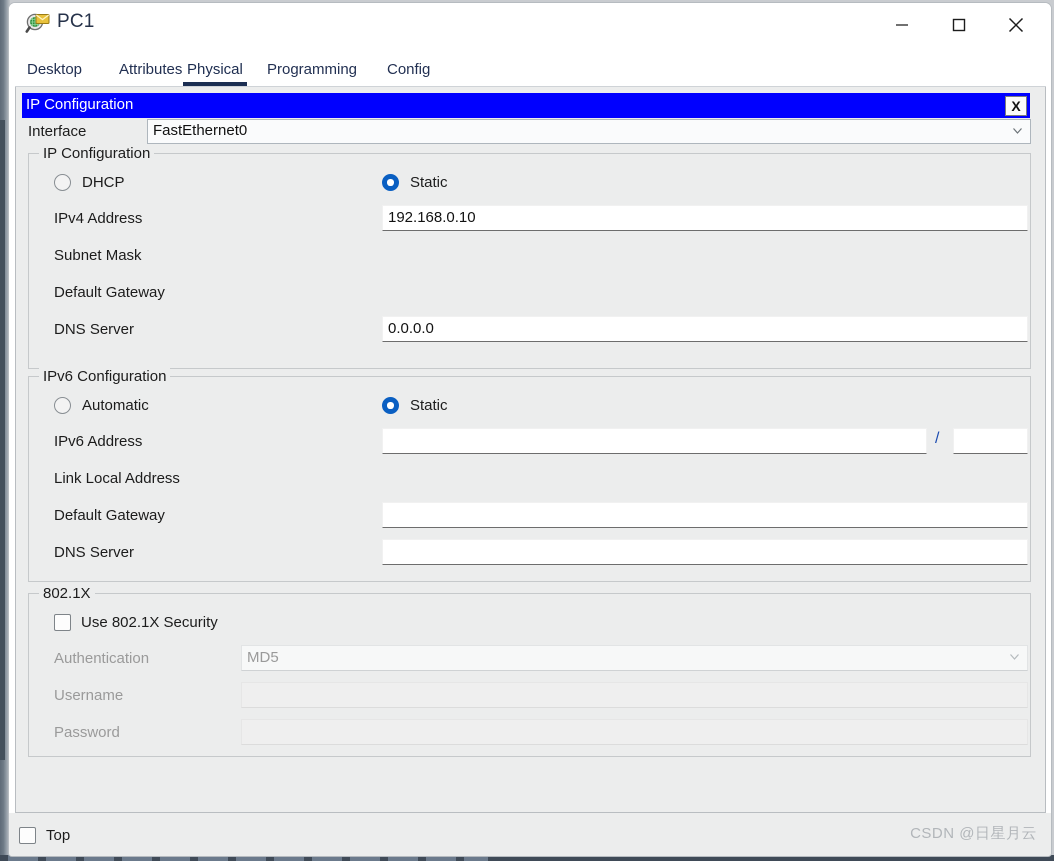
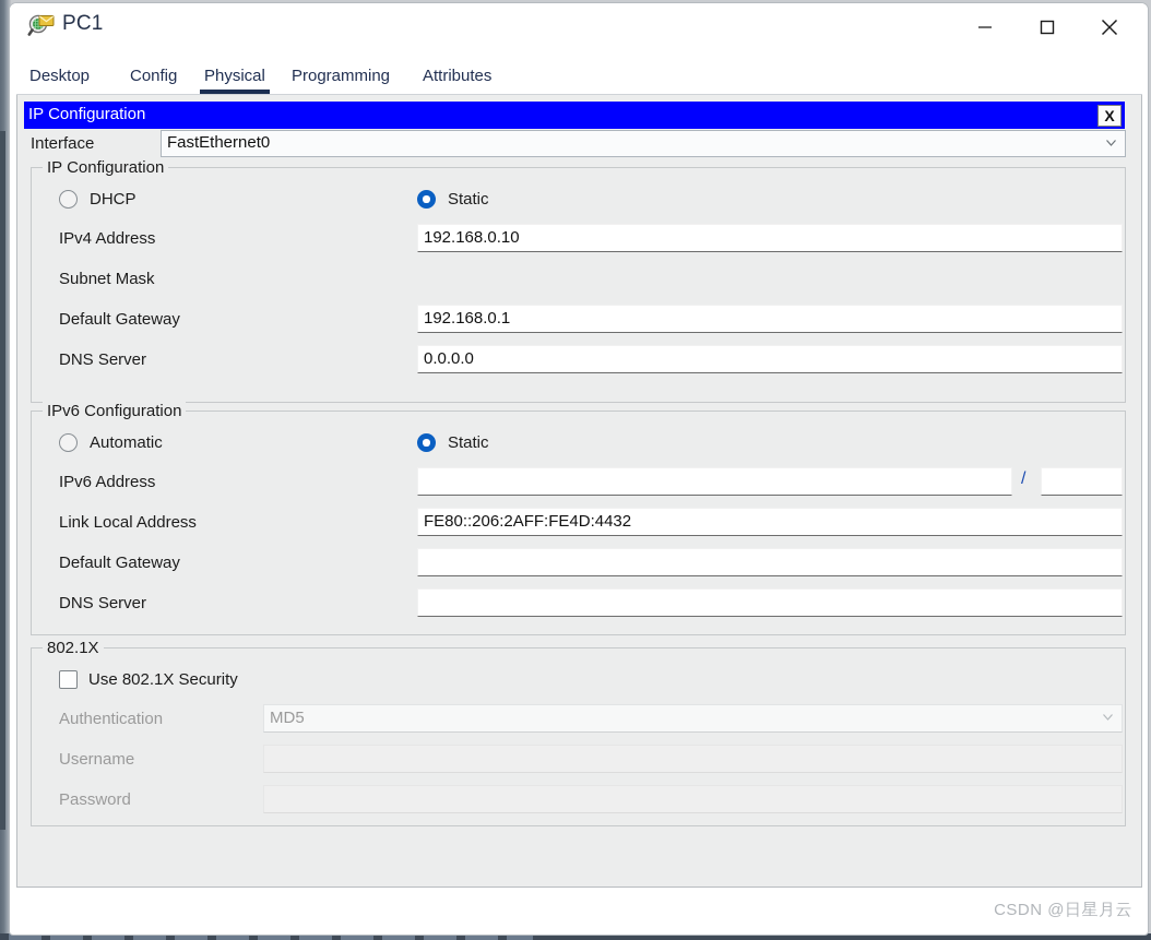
  PC1
  Desktop
- Attributes
+ Config
  Physical
  Programming
- Config
+ Attributes
  IP Configuration
  X
  Interface
  FastEthernet0
  IP Configuration
  DHCP
  Static
  IPv4 Address
  192.168.0.10
  Subnet Mask
  Default Gateway
+ 192.168.0.1
  DNS Server
  0.0.0.0
  IPv6 Configuration
  Automatic
  Static
  IPv6 Address
  /
  Link Local Address
+ FE80::206:2AFF:FE4D:4432
  Default Gateway
  DNS Server
  802.1X
  Use 802.1X Security
  Authentication
  MD5
  Username
  Password
- Top
  CSDN @日星月云
